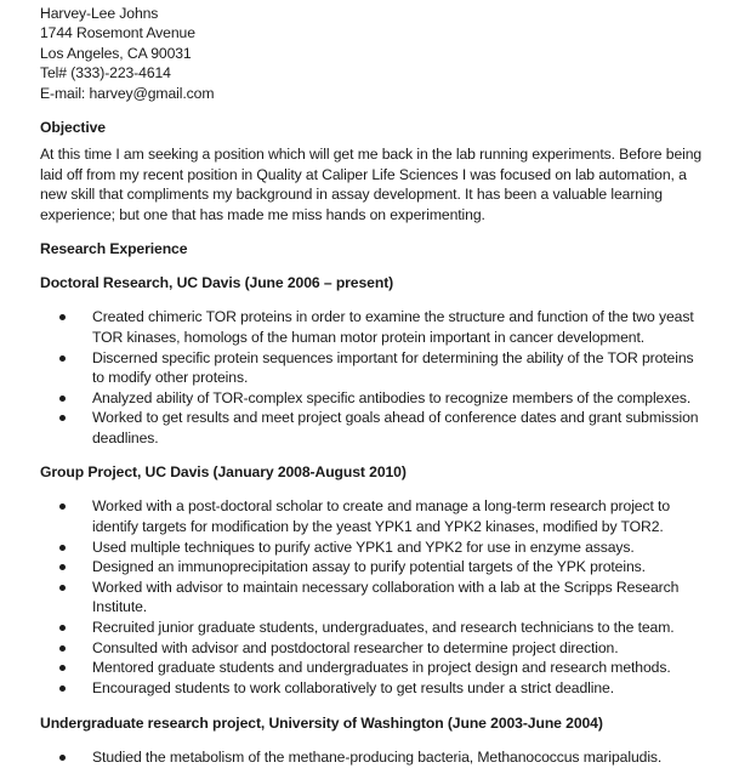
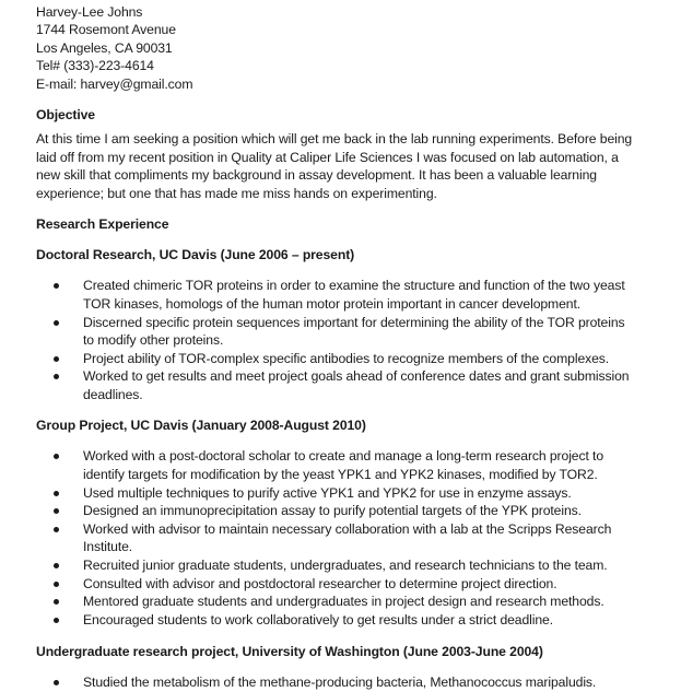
  Harvey-Lee Johns
  1744 Rosemont Avenue
  Los Angeles, CA 90031
  Tel# (333)-223-4614
  E-mail: harvey@gmail.com
  Objective
  At this time I am seeking a position which will get me back in the lab running experiments. Before being
  laid off from my recent position in Quality at Caliper Life Sciences I was focused on lab automation, a
  new skill that compliments my background in assay development. It has been a valuable learning
  experience; but one that has made me miss hands on experimenting.
  Research Experience
  Doctoral Research, UC Davis (June 2006 – present)
  Created chimeric TOR proteins in order to examine the structure and function of the two yeast
  TOR kinases, homologs of the human motor protein important in cancer development.
  Discerned specific protein sequences important for determining the ability of the TOR proteins
  to modify other proteins.
- Analyzed ability of TOR-complex specific antibodies to recognize members of the complexes.
+ Project ability of TOR-complex specific antibodies to recognize members of the complexes.
  Worked to get results and meet project goals ahead of conference dates and grant submission
  deadlines.
  Group Project, UC Davis (January 2008-August 2010)
  Worked with a post-doctoral scholar to create and manage a long-term research project to
  identify targets for modification by the yeast YPK1 and YPK2 kinases, modified by TOR2.
  Used multiple techniques to purify active YPK1 and YPK2 for use in enzyme assays.
  Designed an immunoprecipitation assay to purify potential targets of the YPK proteins.
  Worked with advisor to maintain necessary collaboration with a lab at the Scripps Research
  Institute.
  Recruited junior graduate students, undergraduates, and research technicians to the team.
  Consulted with advisor and postdoctoral researcher to determine project direction.
  Mentored graduate students and undergraduates in project design and research methods.
  Encouraged students to work collaboratively to get results under a strict deadline.
  Undergraduate research project, University of Washington (June 2003-June 2004)
  Studied the metabolism of the methane-producing bacteria, Methanococcus maripaludis.
